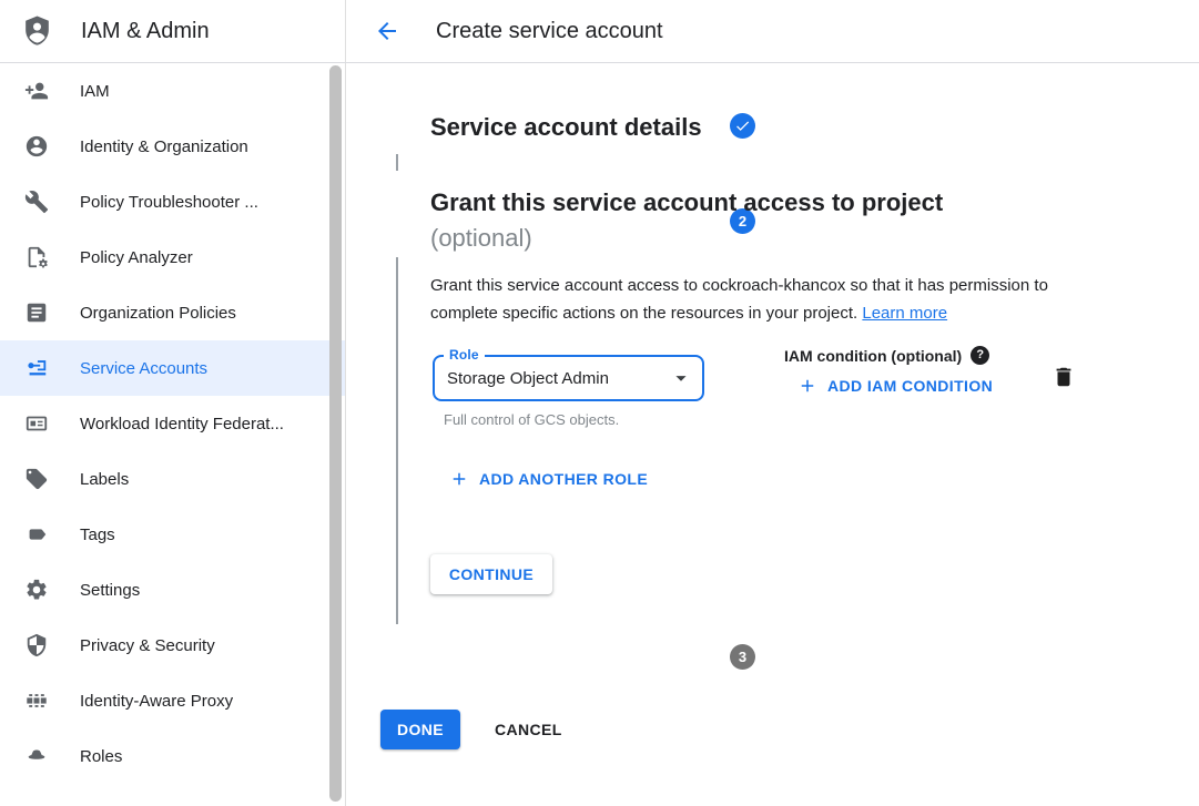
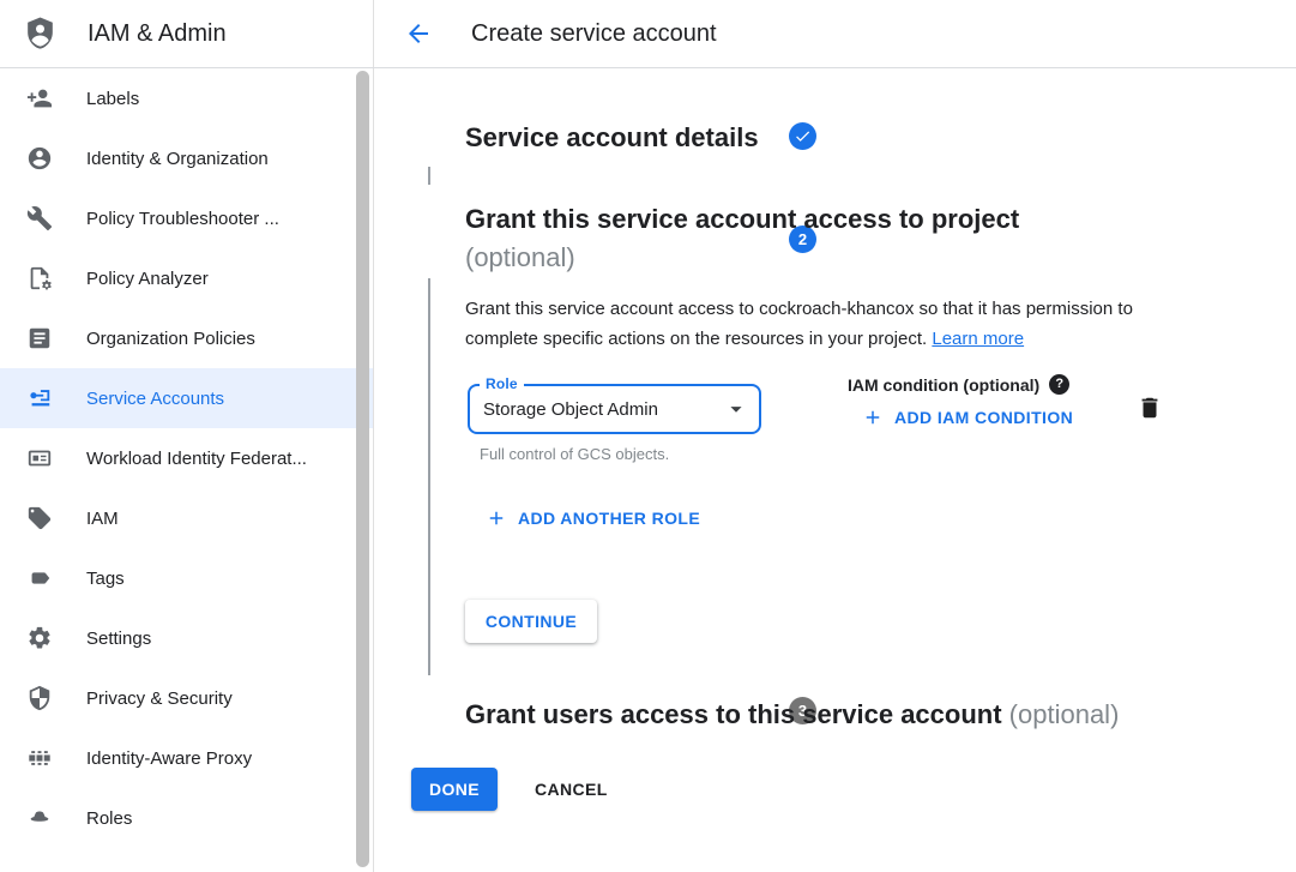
  IAM & Admin
  Create service account
- IAM
+ Labels
  Identity & Organization
  Policy Troubleshooter ...
  Policy Analyzer
  Organization Policies
  Service Accounts
  Workload Identity Federat...
- Labels
+ IAM
  Tags
  Settings
  Privacy & Security
  Identity-Aware Proxy
  Roles
  Service account details
  2
  Grant this service account access to project
  (optional)
  Grant this service account access to cockroach-khancox so that it has permission to complete specific actions on the resources in your project. Learn more
  Role
  Storage Object Admin
  Full control of GCS objects.
  IAM condition (optional)
  ?
  ADD IAM CONDITION
  ADD ANOTHER ROLE
  CONTINUE
  3
+ Grant users access to this service account (optional)
  DONE
  CANCEL
